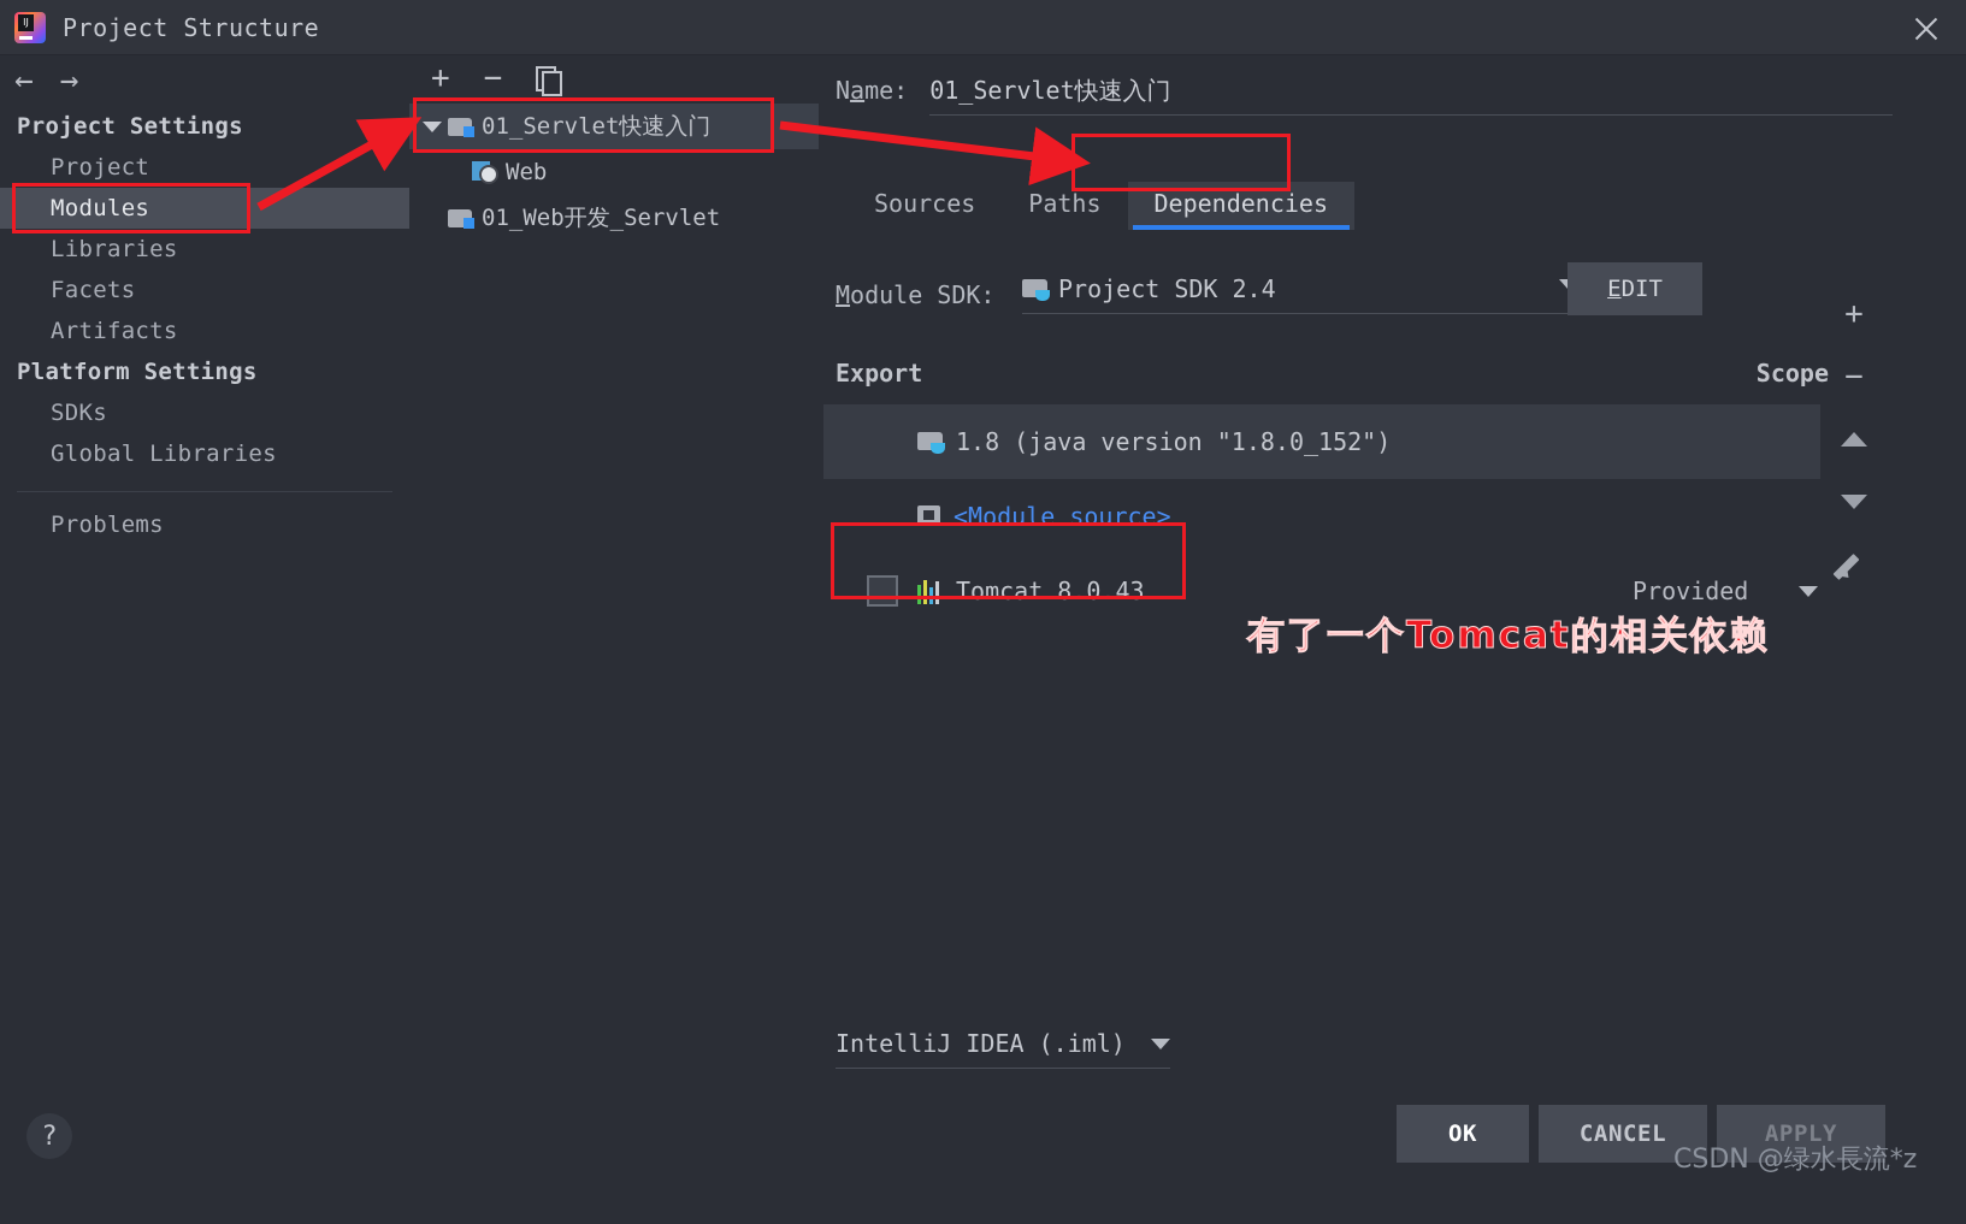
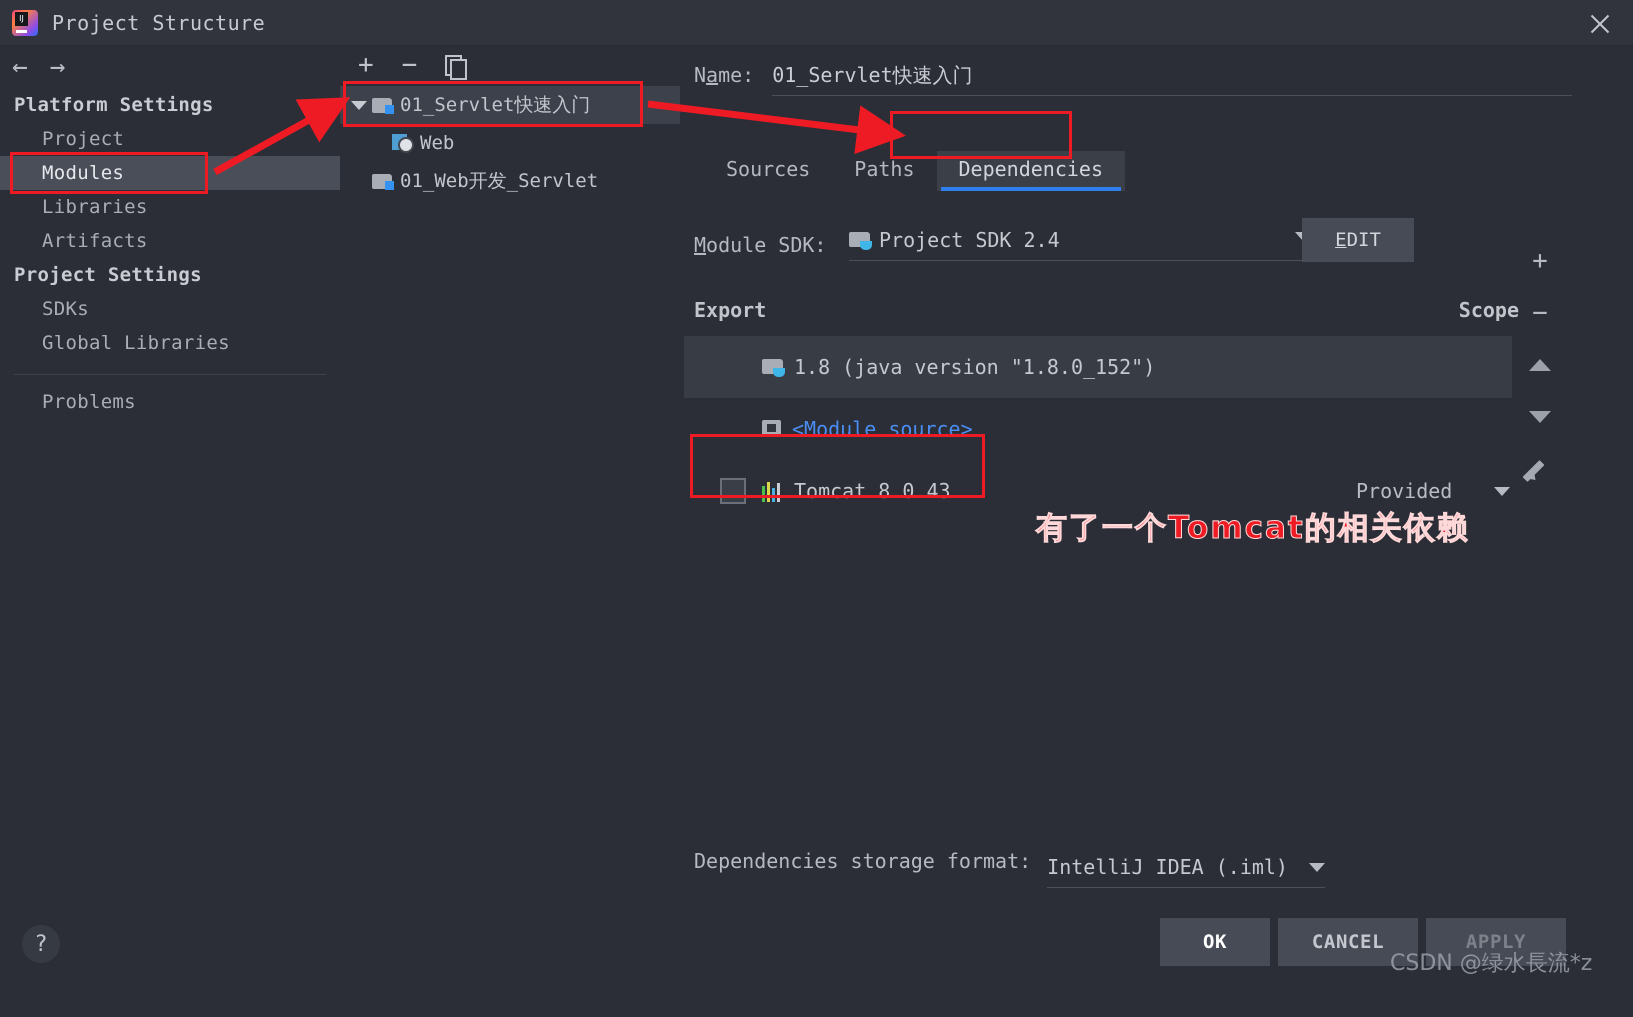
  Project Structure
  ←
  →
- Project Settings
+ Platform Settings
  Project
  Modules
  Libraries
- Facets
  Artifacts
- Platform Settings
+ Project Settings
  SDKs
  Global Libraries
  Problems
  +
  −
  01_Servlet快速入门
  Web
  01_Web开发_Servlet
  Name:
  01_Servlet快速入门
  Sources
  Paths
  Dependencies
  Module SDK:
  Project SDK 2.4
  E
  DIT
  Export
  Scope
  1.8 (java version "1.8.0_152")
  <Module source>
  Tomcat 8.0.43
  Provided
  +
  −
+ Dependencies storage format:
  IntelliJ IDEA (.iml)
  ?
  OK
  CANCEL
  APPLY
  CSDN @绿水長流*z
  有了一个Tomcat的相关依赖
